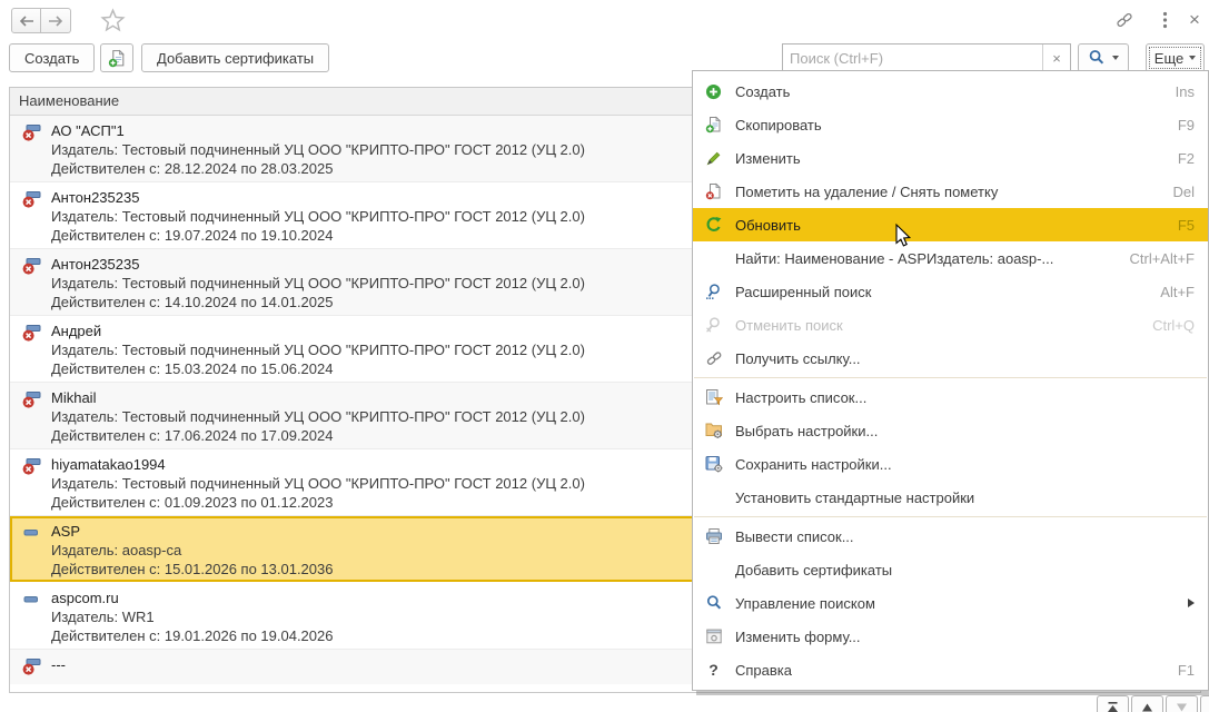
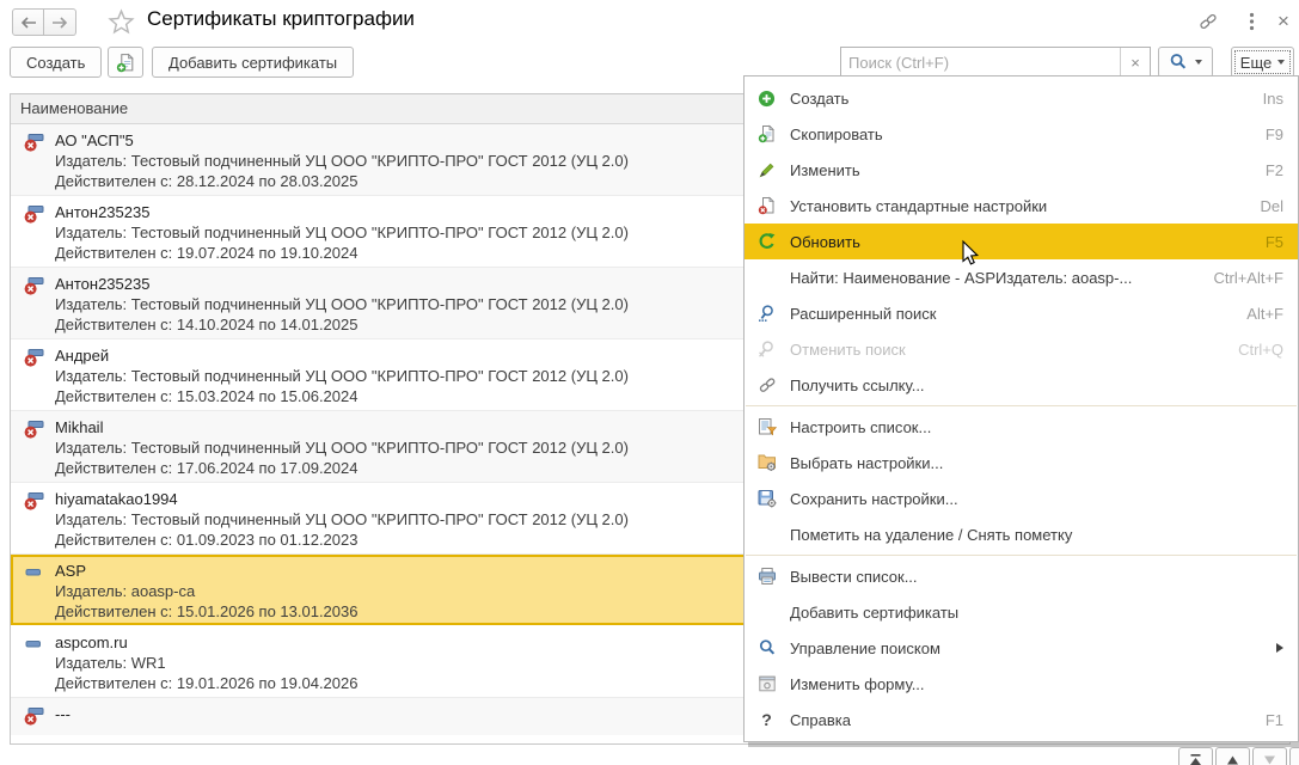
+ Сертификаты криптографии
  ×
  Создать
  Добавить сертификаты
  Поиск (Ctrl+F)
  ×
  Еще
  Наименование
- АО "АСП"1
+ АО "АСП"5
  Издатель: Тестовый подчиненный УЦ ООО "КРИПТО-ПРО" ГОСТ 2012 (УЦ 2.0)
  Действителен с: 28.12.2024 по 28.03.2025
  Антон235235
  Издатель: Тестовый подчиненный УЦ ООО "КРИПТО-ПРО" ГОСТ 2012 (УЦ 2.0)
  Действителен с: 19.07.2024 по 19.10.2024
  Антон235235
  Издатель: Тестовый подчиненный УЦ ООО "КРИПТО-ПРО" ГОСТ 2012 (УЦ 2.0)
  Действителен с: 14.10.2024 по 14.01.2025
  Андрей
  Издатель: Тестовый подчиненный УЦ ООО "КРИПТО-ПРО" ГОСТ 2012 (УЦ 2.0)
  Действителен с: 15.03.2024 по 15.06.2024
  Mikhail
  Издатель: Тестовый подчиненный УЦ ООО "КРИПТО-ПРО" ГОСТ 2012 (УЦ 2.0)
  Действителен с: 17.06.2024 по 17.09.2024
  hiyamatakao1994
  Издатель: Тестовый подчиненный УЦ ООО "КРИПТО-ПРО" ГОСТ 2012 (УЦ 2.0)
  Действителен с: 01.09.2023 по 01.12.2023
  ASP
  Издатель: aoasp-ca
  Действителен с: 15.01.2026 по 13.01.2036
  aspcom.ru
  Издатель: WR1
  Действителен с: 19.01.2026 по 19.04.2026
  ---
  Создать
  Ins
  Скопировать
  F9
  Изменить
  F2
- Пометить на удаление / Снять пометку
+ Установить стандартные настройки
  Del
  Обновить
  F5
  Найти: Наименование - ASPИздатель: aoasp-...
  Ctrl+Alt+F
  Расширенный поиск
  Alt+F
  Отменить поиск
  Ctrl+Q
  Получить ссылку...
  Настроить список...
  Выбрать настройки...
  Сохранить настройки...
- Установить стандартные настройки
+ Пометить на удаление / Снять пометку
  Вывести список...
  Добавить сертификаты
  Управление поиском
  Изменить форму...
  ?
  Справка
  F1
